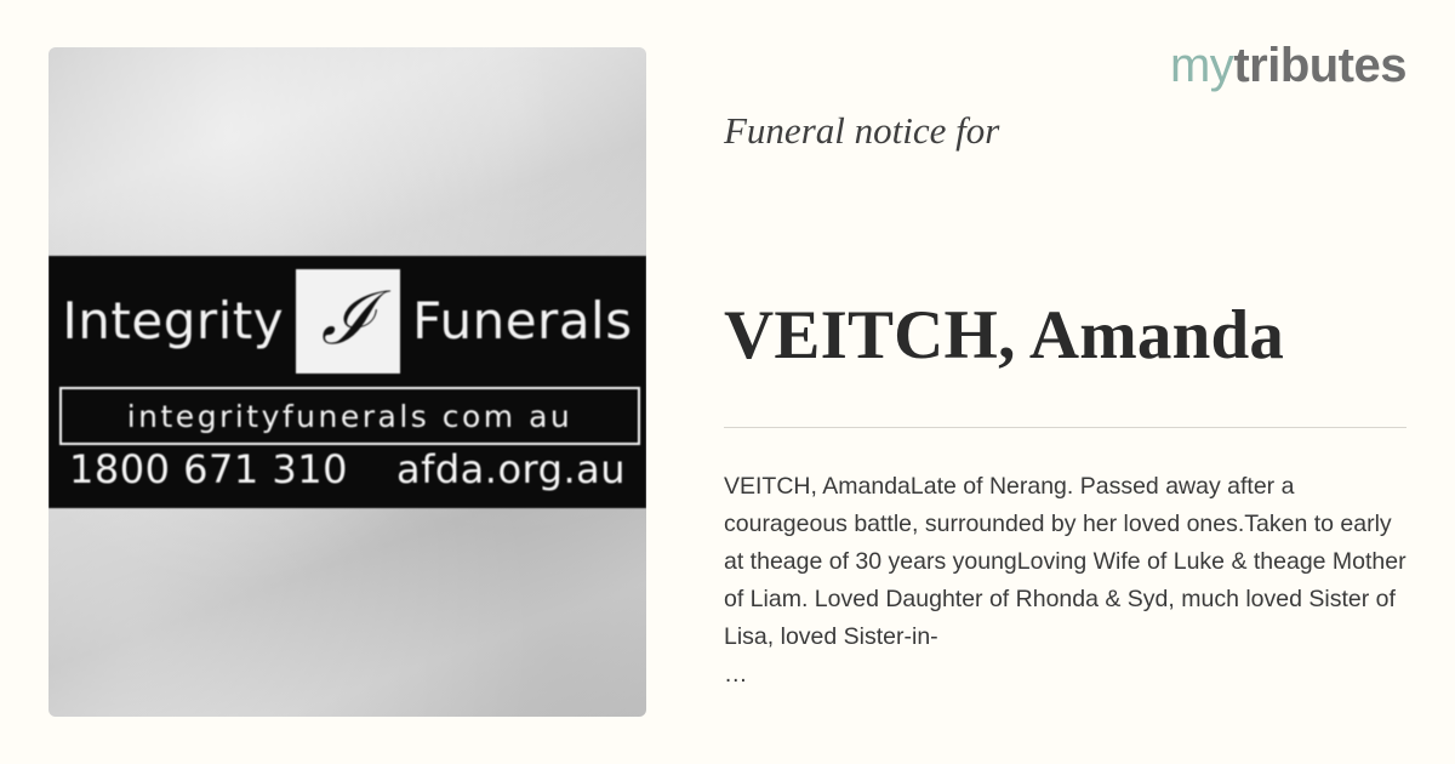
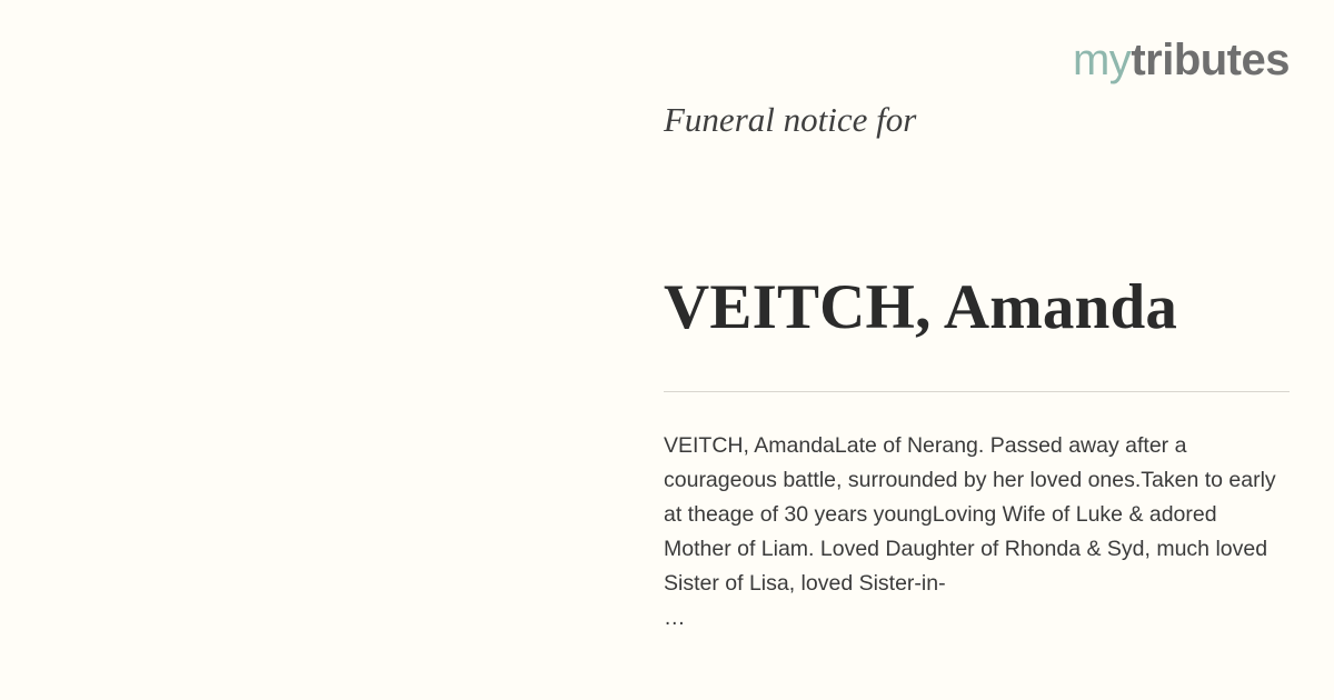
- Integrity
- ℐ
- Funerals
- integrityfunerals com au
- 1800 671 310
- afda.org.au
  mytributes
  Funeral notice for
  VEITCH, Amanda
- VEITCH, AmandaLate of Nerang. Passed away after a courageous battle, surrounded by her loved ones.Taken to early at theage of 30 years youngLoving Wife of Luke & theage Mother of Liam. Loved Daughter of Rhonda & Syd, much loved Sister of Lisa, loved Sister-in-
+ VEITCH, AmandaLate of Nerang. Passed away after a courageous battle, surrounded by her loved ones.Taken to early at theage of 30 years youngLoving Wife of Luke & adored Mother of Liam. Loved Daughter of Rhonda & Syd, much loved Sister of Lisa, loved Sister-in-
  …
